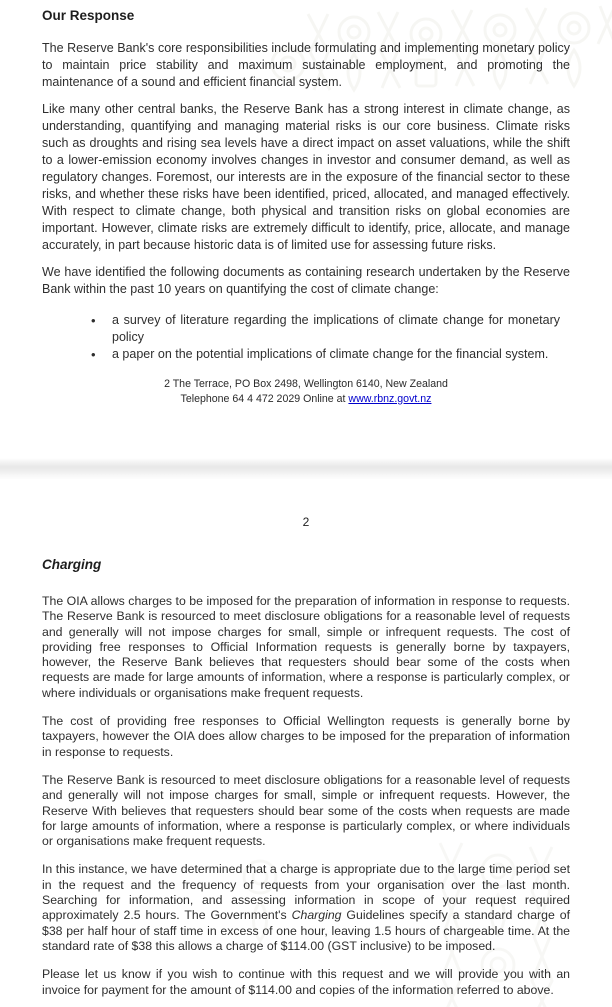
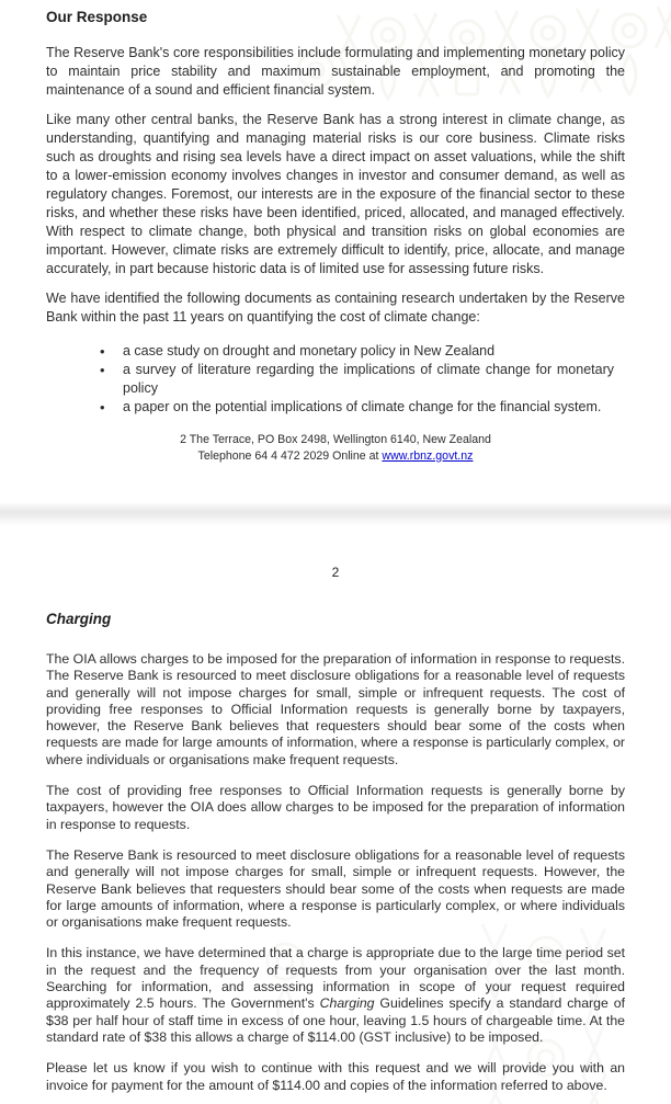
  Our Response
  The Reserve Bank's core responsibilities include formulating and implementing monetary policy to maintain price stability and maximum sustainable employment, and promoting the maintenance of a sound and efficient financial system.
  Like many other central banks, the Reserve Bank has a strong interest in climate change, as understanding, quantifying and managing material risks is our core business. Climate risks such as droughts and rising sea levels have a direct impact on asset valuations, while the shift to a lower-emission economy involves changes in investor and consumer demand, as well as regulatory changes. Foremost, our interests are in the exposure of the financial sector to these risks, and whether these risks have been identified, priced, allocated, and managed effectively. With respect to climate change, both physical and transition risks on global economies are important. However, climate risks are extremely difficult to identify, price, allocate, and manage accurately, in part because historic data is of limited use for assessing future risks.
- We have identified the following documents as containing research undertaken by the Reserve Bank within the past 10 years on quantifying the cost of climate change:
+ We have identified the following documents as containing research undertaken by the Reserve Bank within the past 11 years on quantifying the cost of climate change:
+ a case study on drought and monetary policy in New Zealand
  a survey of literature regarding the implications of climate change for monetary policy
  a paper on the potential implications of climate change for the financial system.
  2 The Terrace, PO Box 2498, Wellington 6140, New Zealand
  Telephone 64 4 472 2029 Online at www.rbnz.govt.nz
  2
  Charging
  The OIA allows charges to be imposed for the preparation of information in response to requests. The Reserve Bank is resourced to meet disclosure obligations for a reasonable level of requests and generally will not impose charges for small, simple or infrequent requests. The cost of providing free responses to Official Information requests is generally borne by taxpayers, however, the Reserve Bank believes that requesters should bear some of the costs when requests are made for large amounts of information, where a response is particularly complex, or where individuals or organisations make frequent requests.
- The cost of providing free responses to Official Wellington requests is generally borne by taxpayers, however the OIA does allow charges to be imposed for the preparation of information in response to requests.
+ The cost of providing free responses to Official Information requests is generally borne by taxpayers, however the OIA does allow charges to be imposed for the preparation of information in response to requests.
- The Reserve Bank is resourced to meet disclosure obligations for a reasonable level of requests and generally will not impose charges for small, simple or infrequent requests. However, the Reserve With believes that requesters should bear some of the costs when requests are made for large amounts of information, where a response is particularly complex, or where individuals or organisations make frequent requests.
+ The Reserve Bank is resourced to meet disclosure obligations for a reasonable level of requests and generally will not impose charges for small, simple or infrequent requests. However, the Reserve Bank believes that requesters should bear some of the costs when requests are made for large amounts of information, where a response is particularly complex, or where individuals or organisations make frequent requests.
  In this instance, we have determined that a charge is appropriate due to the large time period set in the request and the frequency of requests from your organisation over the last month. Searching for information, and assessing information in scope of your request required approximately 2.5 hours. The Government's Charging Guidelines specify a standard charge of $38 per half hour of staff time in excess of one hour, leaving 1.5 hours of chargeable time. At the standard rate of $38 this allows a charge of $114.00 (GST inclusive) to be imposed.
  Please let us know if you wish to continue with this request and we will provide you with an invoice for payment for the amount of $114.00 and copies of the information referred to above.
